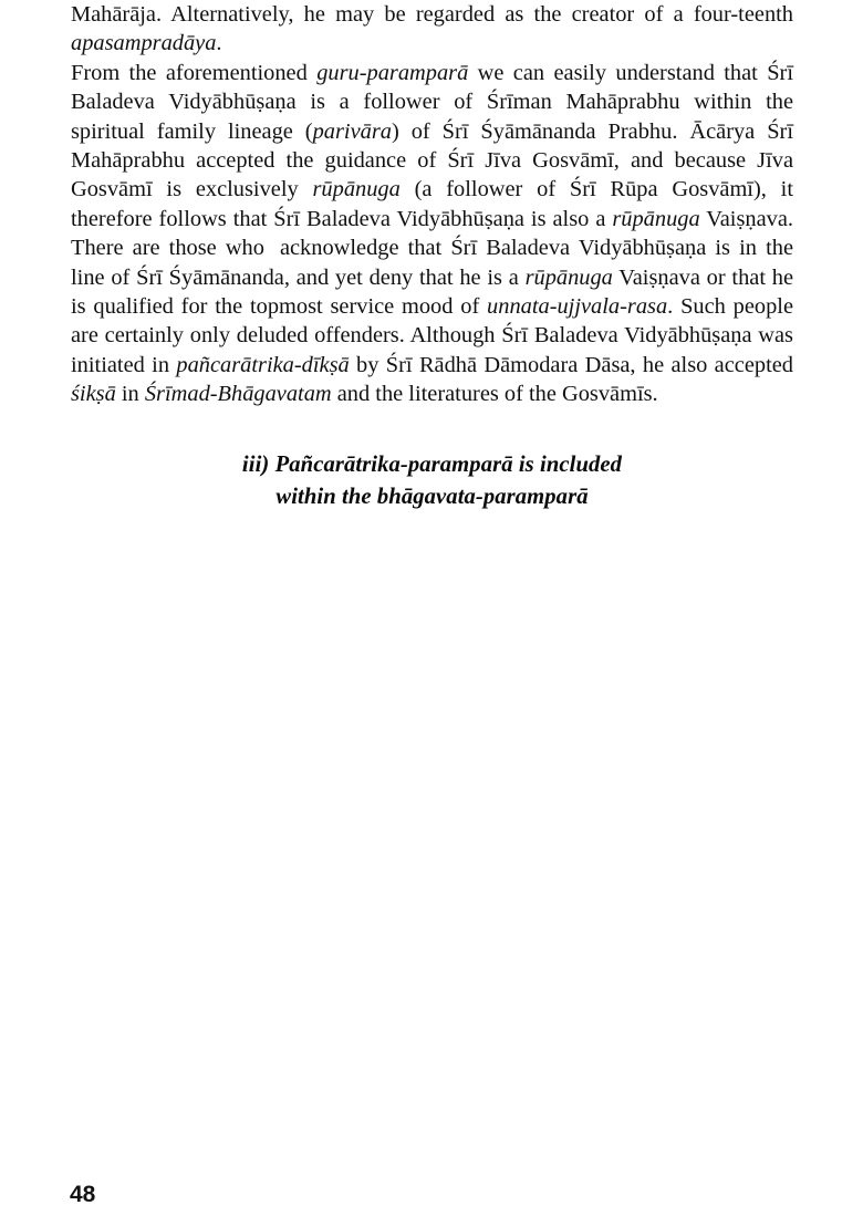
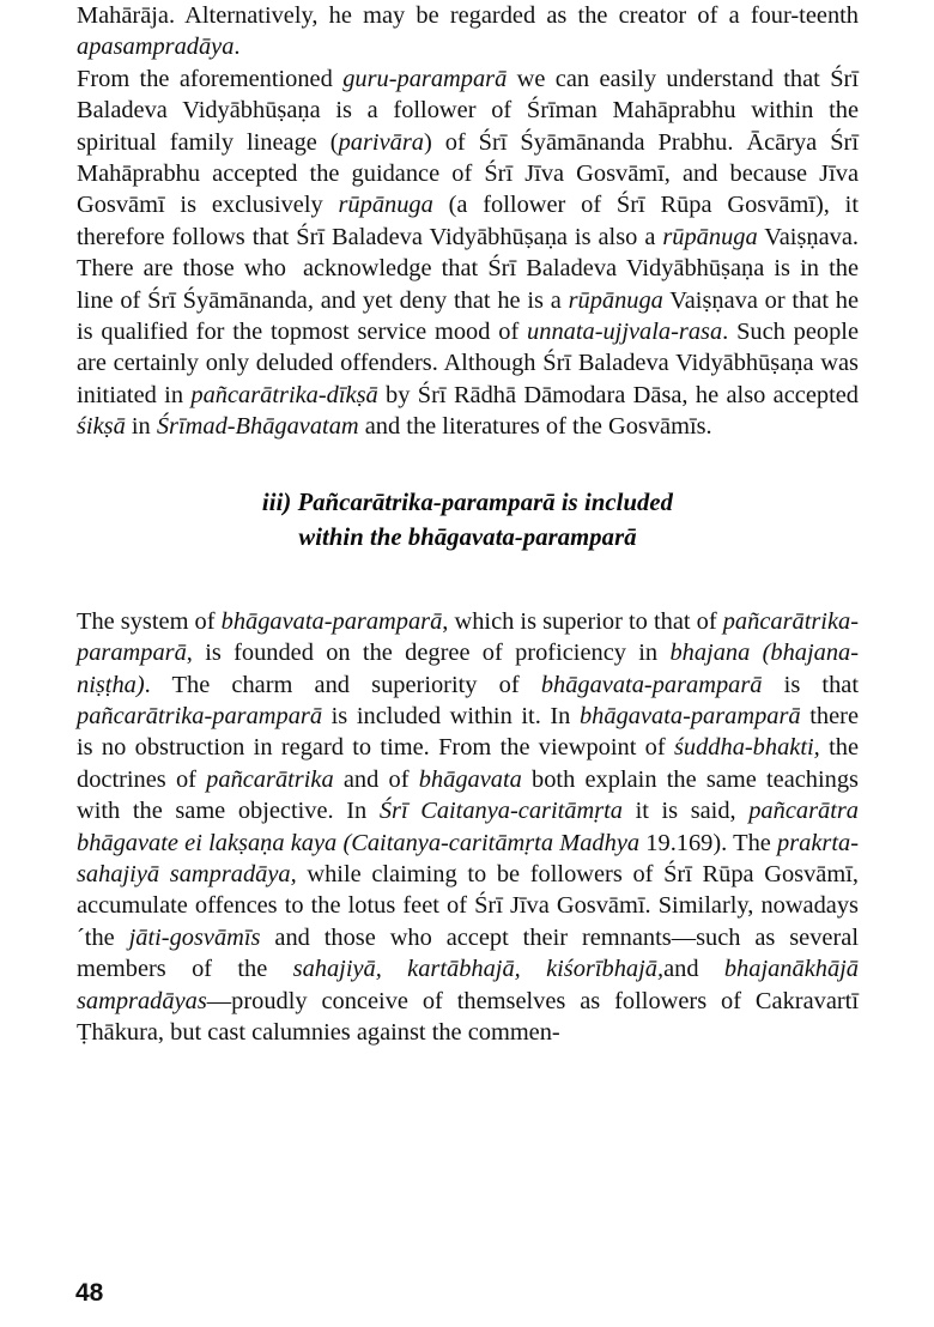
  Mahārāja. Alternatively, he may be regarded as the creator of a four-teenth apasampradāya.
  From the aforementioned guru-paramparā we can easily understand that Śrī Baladeva Vidyābhūṣaṇa is a follower of Śrīman Mahāprabhu within the spiritual family lineage (parivāra) of Śrī Śyāmānanda Prabhu. Ācārya Śrī Mahāprabhu accepted the guidance of Śrī Jīva Gosvāmī, and because Jīva Gosvāmī is exclusively rūpānuga (a follower of Śrī Rūpa Gosvāmī), it therefore follows that Śrī Baladeva Vidyābhūṣaṇa is also a rūpānuga Vaiṣṇava. There are those who acknowledge that Śrī Baladeva Vidyābhūṣaṇa is in the line of Śrī Śyāmānanda, and yet deny that he is a rūpānuga Vaiṣṇava or that he is qualified for the topmost service mood of unnata-ujjvala-rasa. Such people are certainly only deluded offenders. Although Śrī Baladeva Vidyābhūṣaṇa was initiated in pañcarātrika-dīkṣā by Śrī Rādhā Dāmodara Dāsa, he also accepted śikṣā in Śrīmad-Bhāgavatam and the literatures of the Gosvāmīs.
  iii) Pañcarātrika-paramparā is included
  within the bhāgavata-paramparā
+ The system of bhāgavata-paramparā, which is superior to that of pañcarātrika-paramparā, is founded on the degree of proficiency in bhajana (bhajana-niṣṭha). The charm and superiority of bhāgavata-paramparā is that pañcarātrika-paramparā is included within it. In bhāgavata-paramparā there is no obstruction in regard to time. From the viewpoint of śuddha-bhakti, the doctrines of pañcarātrika and of bhāgavata both explain the same teachings with the same objective. In Śrī Caitanya-caritāmṛta it is said, pañcarātra bhāgavate ei lakṣaṇa kaya (Caitanya-caritāmṛta Madhya 19.169). The prakrta-sahajiyā sampradāya, while claiming to be followers of Śrī Rūpa Gosvāmī, accumulate offences to the lotus feet of Śrī Jīva Gosvāmī. Similarly, nowadays´the jāti-gosvāmīs and those who accept their remnants—such as several members of the sahajiyā, kartābhajā, kiśorībhajā,and bhajanākhājā sampradāyas—proudly conceive of themselves as followers of Cakravartī Ṭhākura, but cast calumnies against the commen-
  48
